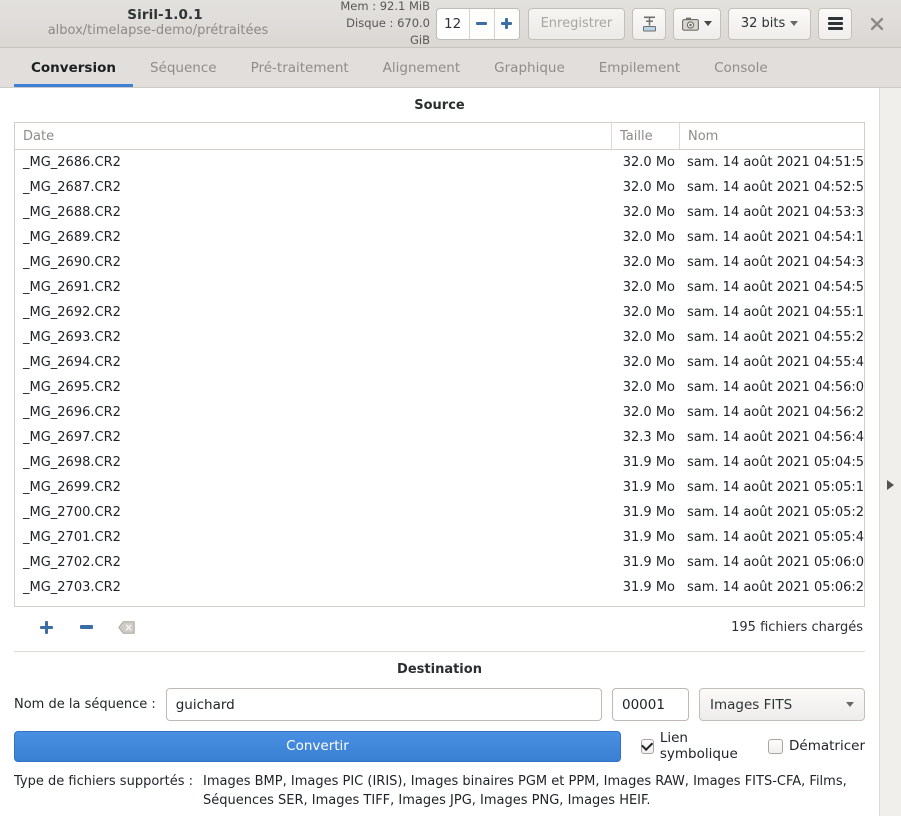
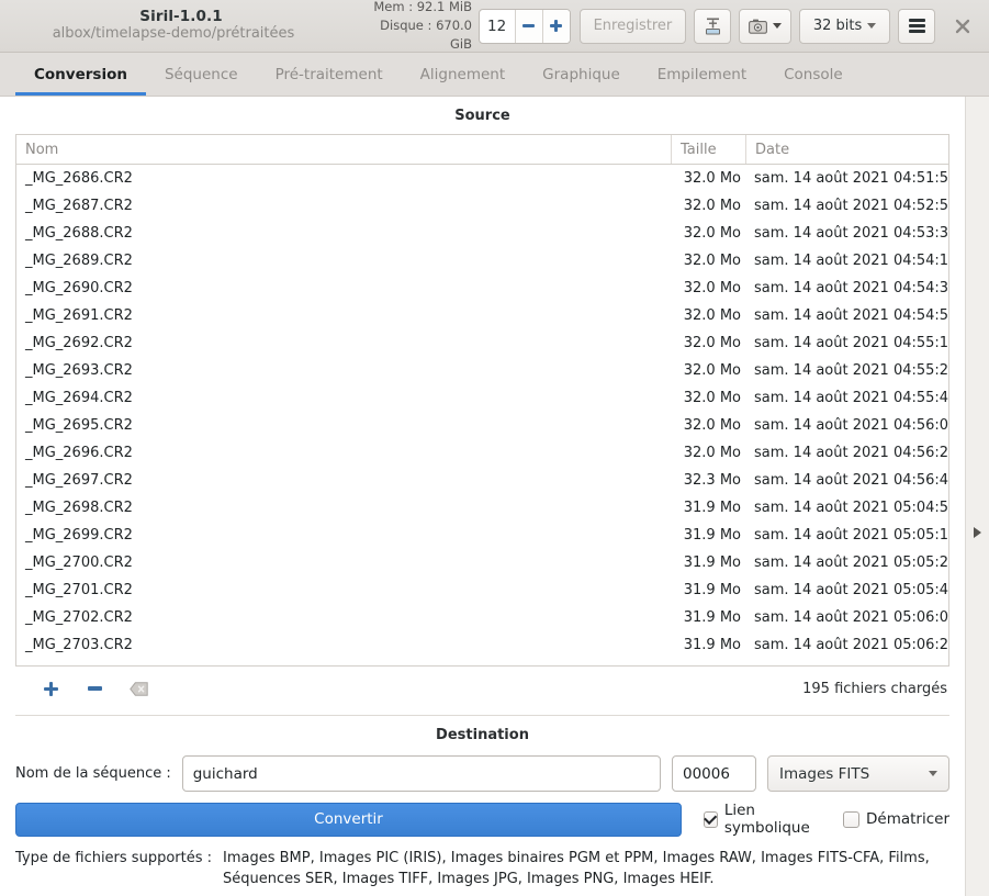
  Siril-1.0.1
  albox/timelapse-demo/prétraitées
  Mem : 92.1 MiB
  Disque : 670.0 GiB
  12
  Enregistrer
  32 bits
  Conversion
  Séquence
  Pré-traitement
  Alignement
  Graphique
  Empilement
  Console
  Source
- Date
+ Nom
  Taille
- Nom
+ Date
  _MG_2686.CR2
  32.0 Mo
  sam. 14 août 2021 04:51:5
  _MG_2687.CR2
  32.0 Mo
  sam. 14 août 2021 04:52:5
  _MG_2688.CR2
  32.0 Mo
  sam. 14 août 2021 04:53:3
  _MG_2689.CR2
  32.0 Mo
  sam. 14 août 2021 04:54:1
  _MG_2690.CR2
  32.0 Mo
  sam. 14 août 2021 04:54:3
  _MG_2691.CR2
  32.0 Mo
  sam. 14 août 2021 04:54:5
  _MG_2692.CR2
  32.0 Mo
  sam. 14 août 2021 04:55:1
  _MG_2693.CR2
  32.0 Mo
  sam. 14 août 2021 04:55:2
  _MG_2694.CR2
  32.0 Mo
  sam. 14 août 2021 04:55:4
  _MG_2695.CR2
  32.0 Mo
  sam. 14 août 2021 04:56:0
  _MG_2696.CR2
  32.0 Mo
  sam. 14 août 2021 04:56:2
  _MG_2697.CR2
  32.3 Mo
  sam. 14 août 2021 04:56:4
  _MG_2698.CR2
  31.9 Mo
  sam. 14 août 2021 05:04:5
  _MG_2699.CR2
  31.9 Mo
  sam. 14 août 2021 05:05:1
  _MG_2700.CR2
  31.9 Mo
  sam. 14 août 2021 05:05:2
  _MG_2701.CR2
  31.9 Mo
  sam. 14 août 2021 05:05:4
  _MG_2702.CR2
  31.9 Mo
  sam. 14 août 2021 05:06:0
  _MG_2703.CR2
  31.9 Mo
  sam. 14 août 2021 05:06:2
  195 fichiers chargés
  Destination
  Nom de la séquence :
  guichard
- 00001
+ 00006
  Images FITS
  Convertir
  Lien symbolique
  Dématricer
  Type de fichiers supportés :
  Images BMP, Images PIC (IRIS), Images binaires PGM et PPM, Images RAW, Images FITS-CFA, Films, Séquences SER, Images TIFF, Images JPG, Images PNG, Images HEIF.
